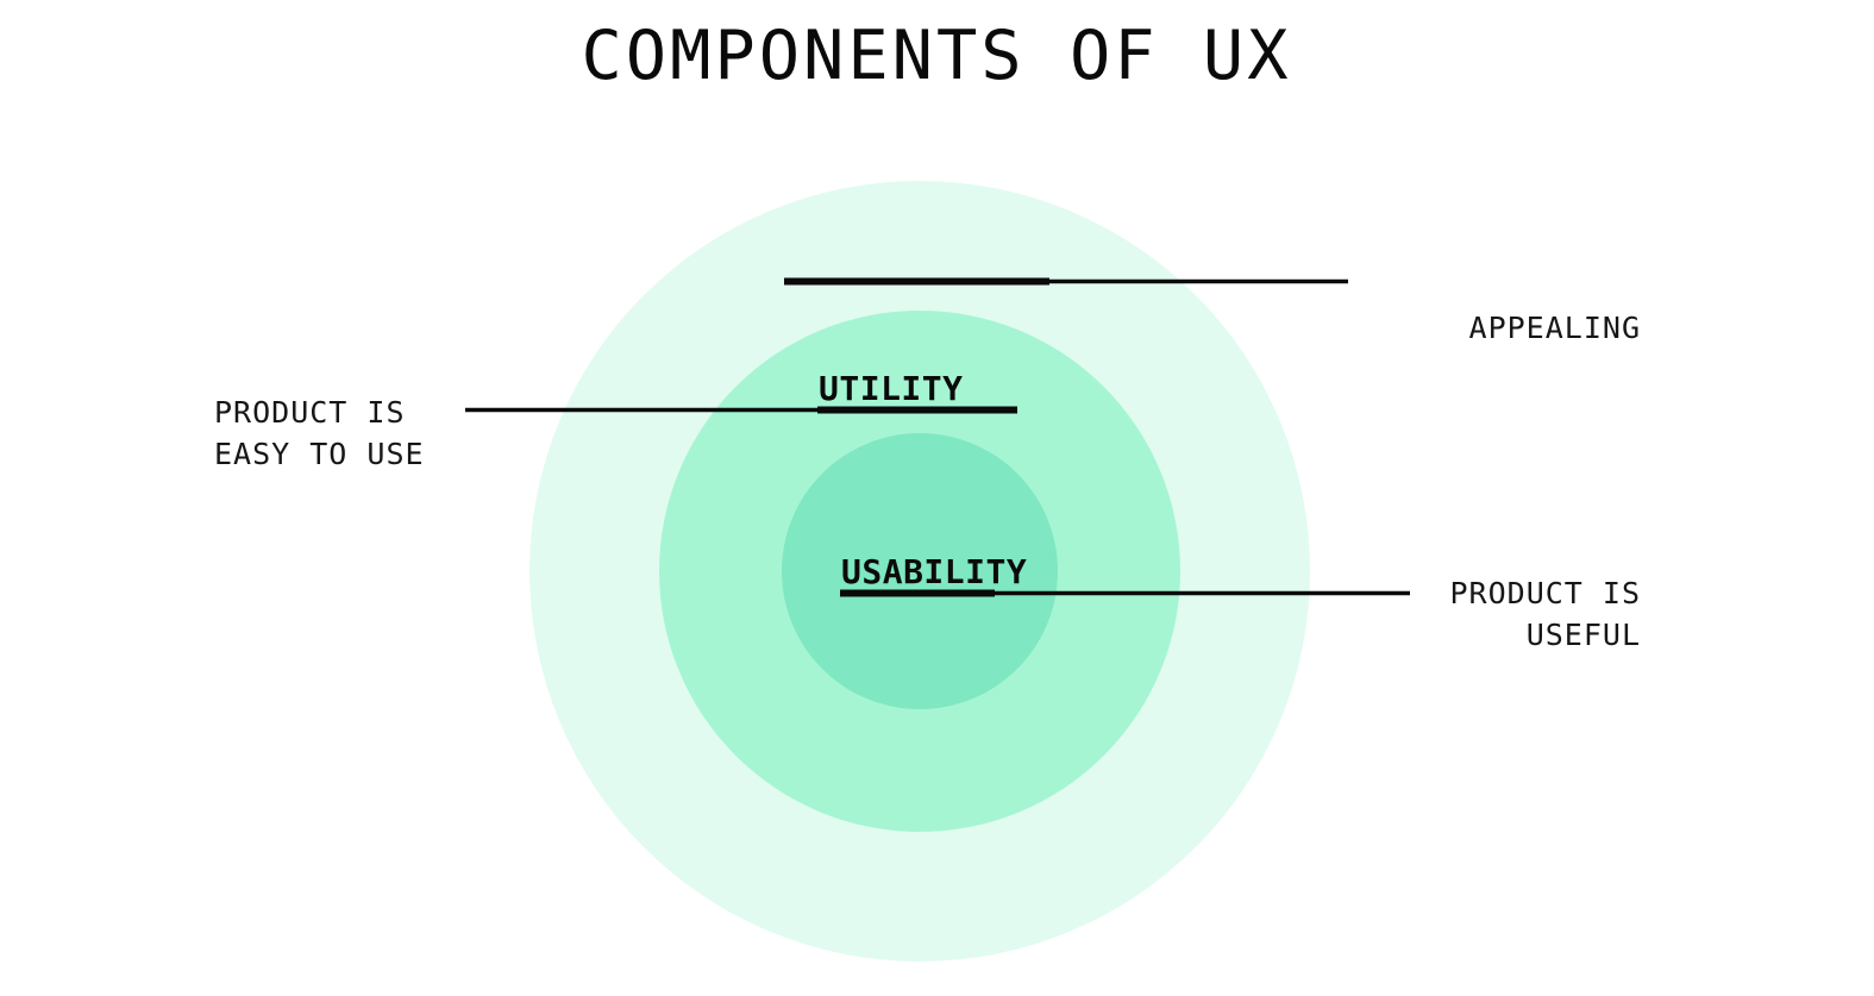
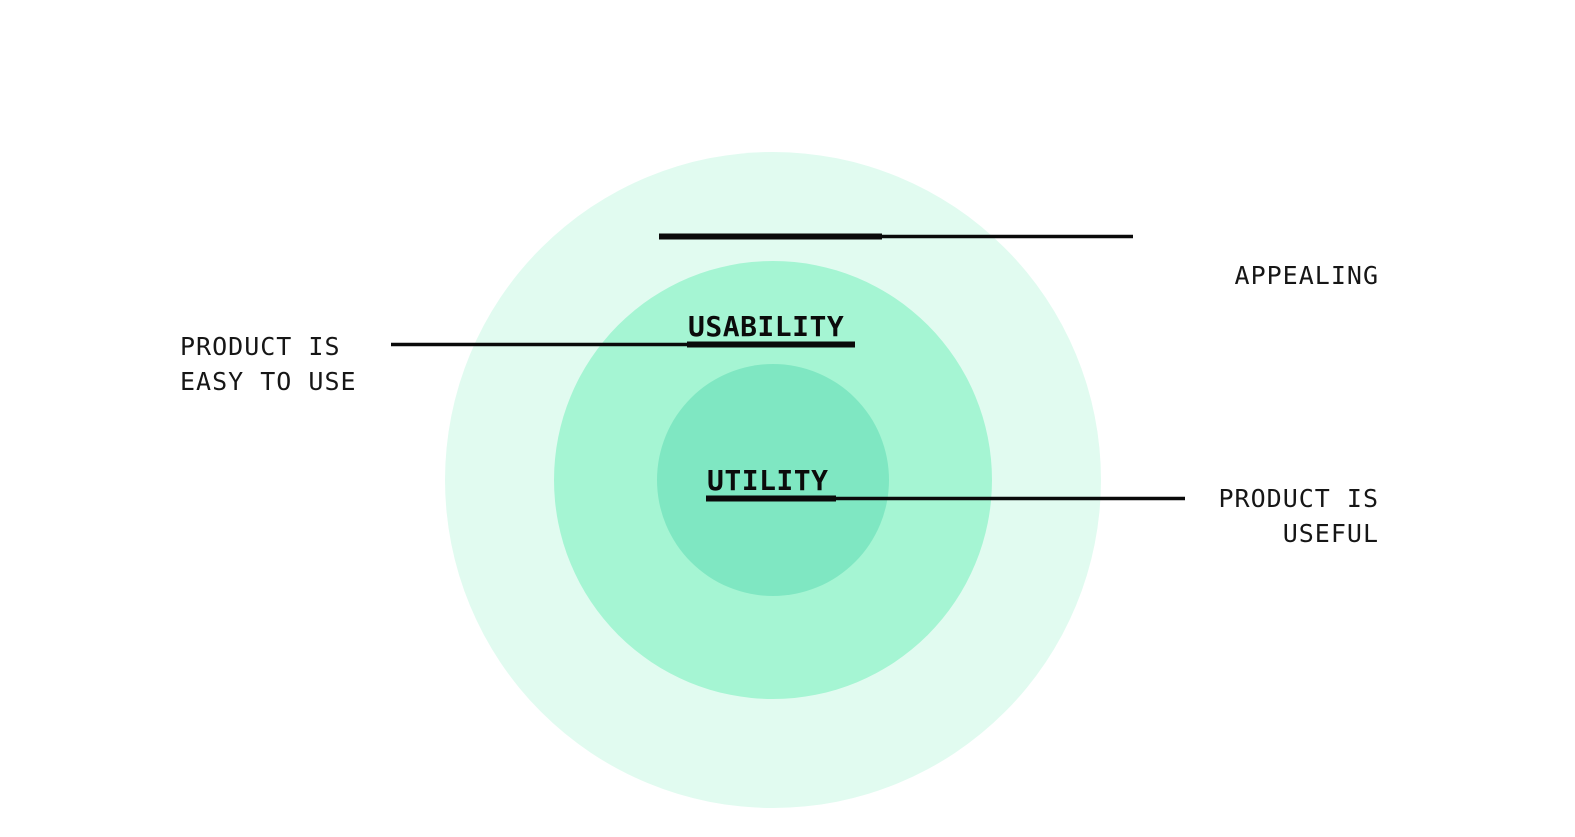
- COMPONENTS OF UX
  APPEALING
- UTILITY
+ USABILITY
  PRODUCT IS
  EASY TO USE
- USABILITY
+ UTILITY
  PRODUCT IS
  USEFUL
